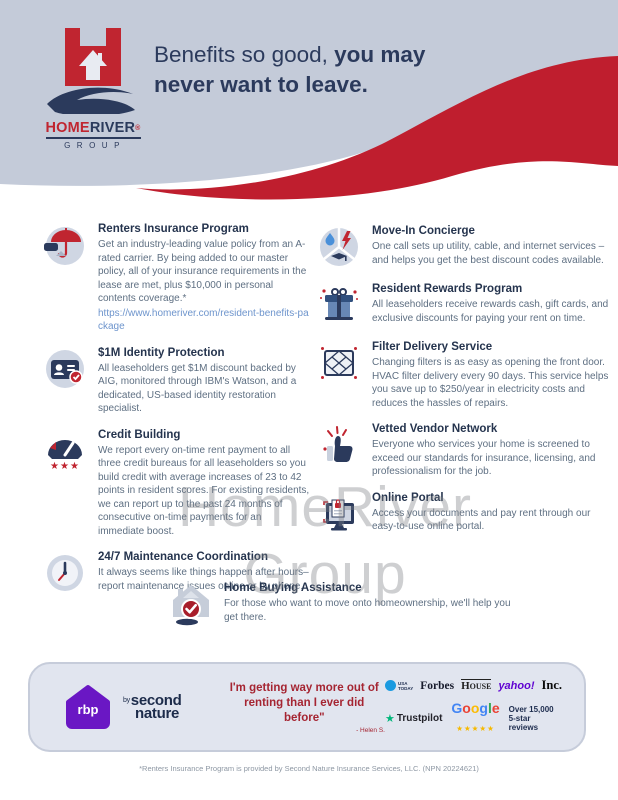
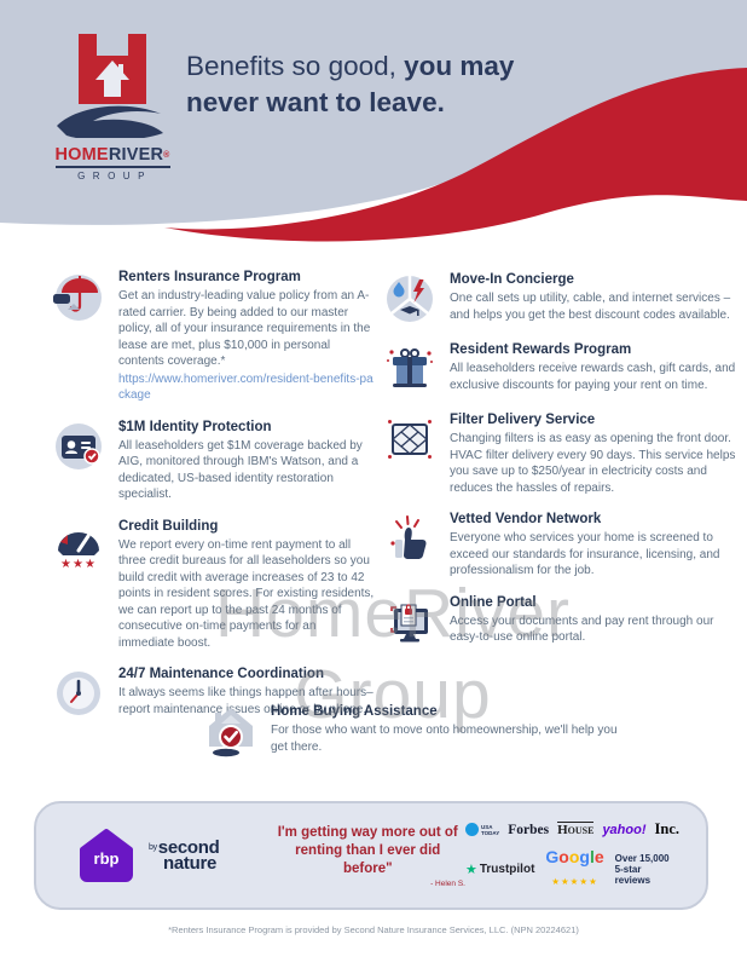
  HOMERIVER
  GROUP
  Benefits so good, you may
  never want to leave.
  Renters Insurance Program
  Get an industry-leading value policy from an A-rated carrier. By being added to our master policy, all of your insurance requirements in the lease are met, plus $10,000 in personal contents coverage.*
  https://www.homeriver.com/resident-benefits-package
  $1M Identity Protection
- All leaseholders get $1M discount backed by AIG, monitored through IBM's Watson, and a dedicated, US-based identity restoration specialist.
+ All leaseholders get $1M coverage backed by AIG, monitored through IBM's Watson, and a dedicated, US-based identity restoration specialist.
  ★★★
  Credit Building
  We report every on-time rent payment to all three credit bureaus for all leaseholders so you build credit with average increases of 23 to 42 points in resident scores. For existing residents, we can report up to the past 24 months of consecutive on-time payments for an immediate boost.
  24/7 Maintenance Coordination
  It always seems like things happen after hours–report maintenance isues online or by phone.
  Move-In Concierge
  One call sets up utility, cable, and internet services – and helps you get the best discount codes available.
  Resident Rewards Program
  All leaseholders receive rewards cash, gift cards, and exclusive discounts for paying your rent on time.
  Filter Delivery Service
  Changing filters is as easy as opening the front door. HVAC filter delivery every 90 days. This service helps you save up to $250/year in electricity costs and reduces the hassles of repairs.
  Vetted Vendor Network
  Everyone who services your home is screened to exceed our standards for insurance, licensing, and professionalism for the job.
  Online Portal
  Access your documents and pay rent through our easy-to-use online portal.
  Home Buying Assistance
  For those who want to move onto homeownership, we'll help you get there.
  HomeRiver
  Group
  rbp
  second
  nature
  I'm getting way more out of
  renting than I ever did before"
  Forbes
  House
  yahoo!
  Inc.
  ★
  Trustpilot
  Google
  ★★★★★
  Over 15,000
  5-star reviews
  *Renters Insurance Program is provided by Second Nature Insurance Services, LLC. (NPN 20224621)
